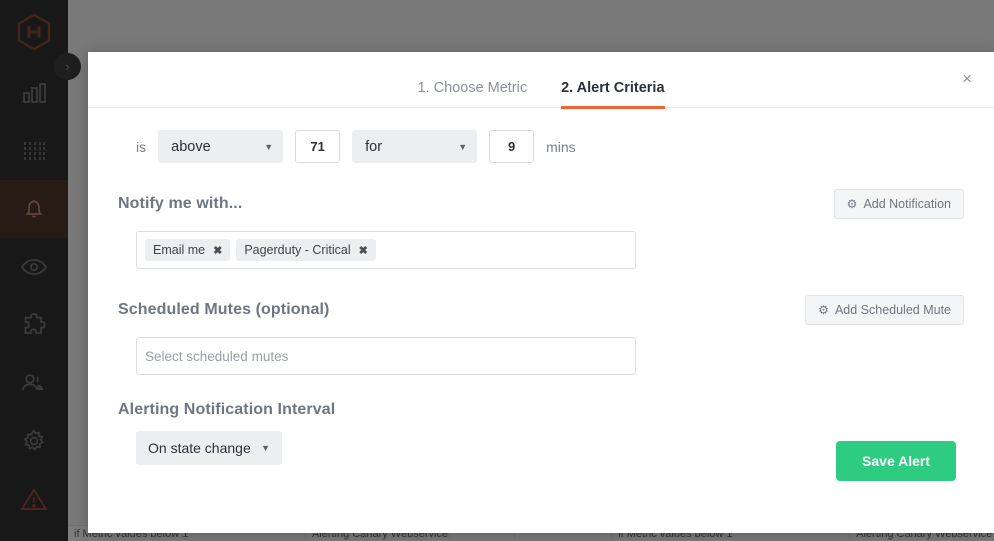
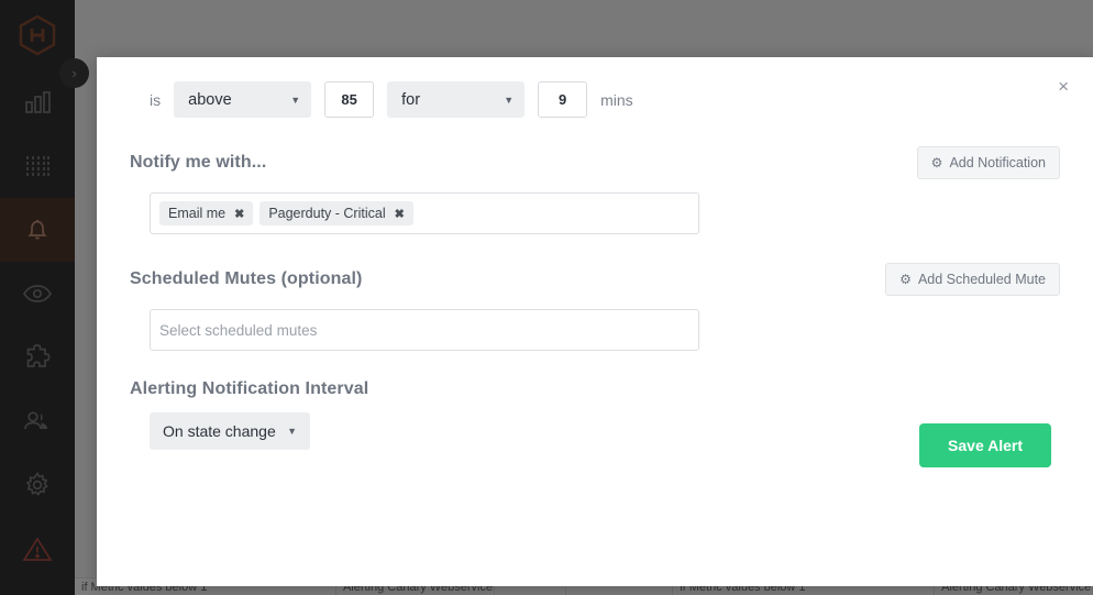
  ›
  if Metric values below 1
  Alerting Canary Webservice
  if Metric values below 1
  Alerting Canary Webservice
  ×
- 1. Choose Metric
- 2. Alert Criteria
  is
  above
  ▼
- 71
+ 85
  for
  ▼
  9
  mins
  Notify me with...
  ⚙
  Add Notification
  Email me
  ✖
  Pagerduty - Critical
  ✖
  Scheduled Mutes (optional)
  ⚙
  Add Scheduled Mute
  Select scheduled mutes
  Alerting Notification Interval
  On state change
  ▼
  Save Alert
